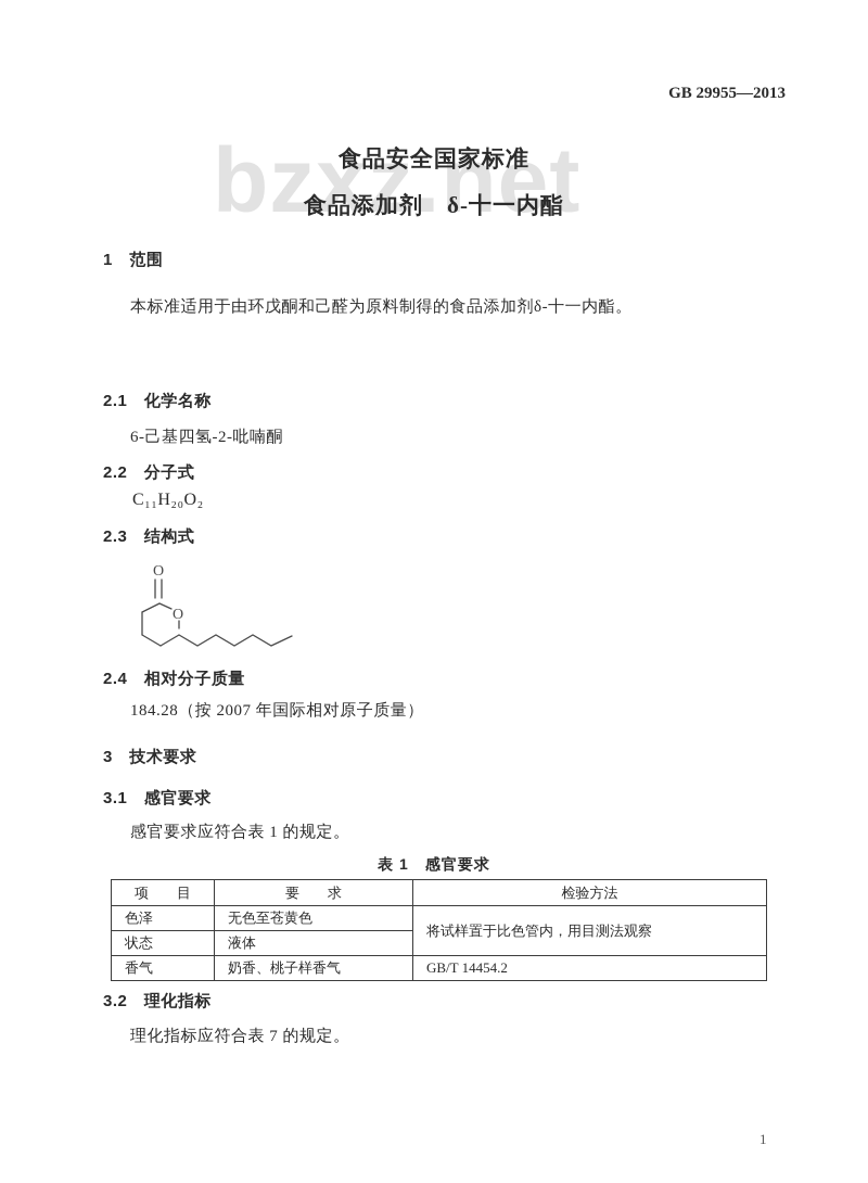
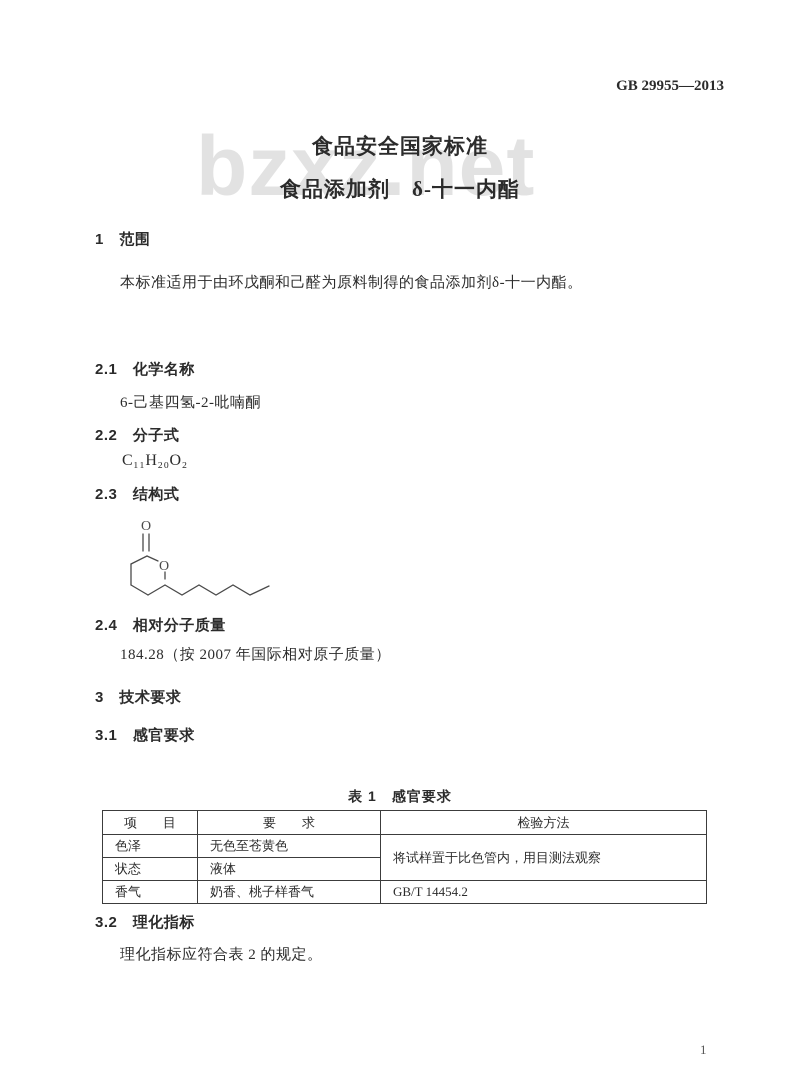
  bzxz.net
  GB 29955—2013
  食品安全国家标准
  食品添加剂 δ-十一内酯
  1 范围
  本标准适用于由环戊酮和己醛为原料制得的食品添加剂δ-十一内酯。
  2.1 化学名称
  6-己基四氢-2-吡喃酮
  2.2 分子式
  C₁₁H₂₀O₂
  2.3 结构式
  O
  O
  2.4 相对分子质量
  184.28（按 2007 年国际相对原子质量）
  3 技术要求
  3.1 感官要求
- 感官要求应符合表 1 的规定。
  表 1 感官要求
  项 目	要 求	检验方法
  色泽	无色至苍黄色	将试样置于比色管内，用目测法观察
  状态	液体
  香气	奶香、桃子样香气	GB/T 14454.2
  3.2 理化指标
- 理化指标应符合表 7 的规定。
+ 理化指标应符合表 2 的规定。
  1
